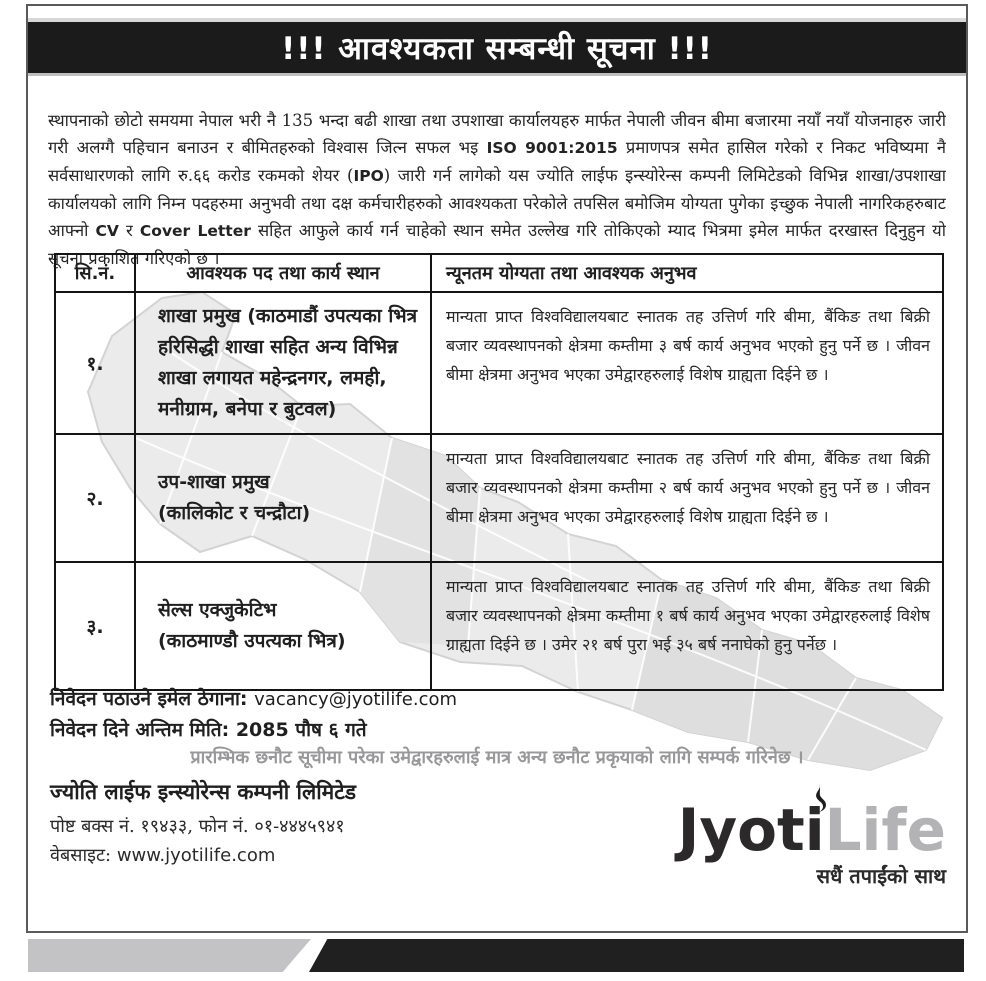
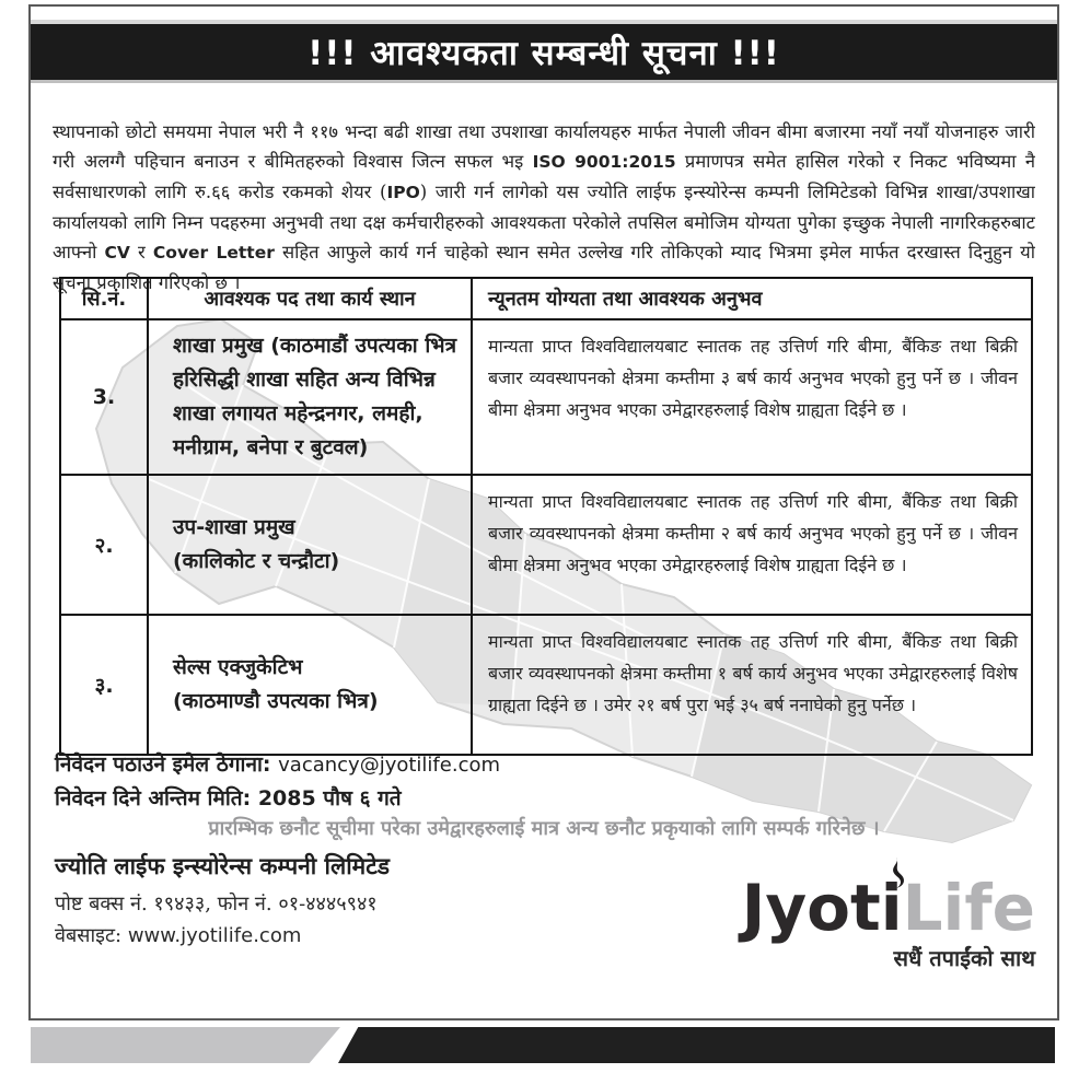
  !!! आवश्यकता सम्बन्धी सूचना !!!
- स्थापनाको छोटो समयमा नेपाल भरी नै 135 भन्दा बढी शाखा तथा उपशाखा कार्यालयहरु मार्फत नेपाली जीवन बीमा बजारमा नयाँ नयाँ योजनाहरु जारी गरी अलग्गै पहिचान बनाउन र बीमितहरुको विश्वास जित्न सफल भइ ISO 9001:2015 प्रमाणपत्र समेत हासिल गरेको र निकट भविष्यमा नै सर्वसाधारणको लागि रु.६६ करोड रकमको शेयर (IPO) जारी गर्न लागेको यस ज्योति लाईफ इन्स्योरेन्स कम्पनी लिमिटेडको विभिन्न शाखा/उपशाखा कार्यालयको लागि निम्न पदहरुमा अनुभवी तथा दक्ष कर्मचारीहरुको आवश्यकता परेकोले तपसिल बमोजिम योग्यता पुगेका इच्छुक नेपाली नागरिकहरुबाट आफ्नो CV र Cover Letter सहित आफुले कार्य गर्न चाहेको स्थान समेत उल्लेख गरि तोकिएको म्याद भित्रमा इमेल मार्फत दरखास्त दिनुहुन यो सूचना प्रकाशित गरिएको छ ।
+ स्थापनाको छोटो समयमा नेपाल भरी नै ११७ भन्दा बढी शाखा तथा उपशाखा कार्यालयहरु मार्फत नेपाली जीवन बीमा बजारमा नयाँ नयाँ योजनाहरु जारी गरी अलग्गै पहिचान बनाउन र बीमितहरुको विश्वास जित्न सफल भइ ISO 9001:2015 प्रमाणपत्र समेत हासिल गरेको र निकट भविष्यमा नै सर्वसाधारणको लागि रु.६६ करोड रकमको शेयर (IPO) जारी गर्न लागेको यस ज्योति लाईफ इन्स्योरेन्स कम्पनी लिमिटेडको विभिन्न शाखा/उपशाखा कार्यालयको लागि निम्न पदहरुमा अनुभवी तथा दक्ष कर्मचारीहरुको आवश्यकता परेकोले तपसिल बमोजिम योग्यता पुगेका इच्छुक नेपाली नागरिकहरुबाट आफ्नो CV र Cover Letter सहित आफुले कार्य गर्न चाहेको स्थान समेत उल्लेख गरि तोकिएको म्याद भित्रमा इमेल मार्फत दरखास्त दिनुहुन यो सूचना प्रकाशित गरिएको छ ।
  सि.नं.	आवश्यक पद तथा कार्य स्थान	न्यूनतम योग्यता तथा आवश्यक अनुभव
- १.	शाखा प्रमुख (काठमाडौं उपत्यका भित्र हरिसिद्धी शाखा सहित अन्य विभिन्न शाखा लगायत महेन्द्रनगर, लमही, मनीग्राम, बनेपा र बुटवल)	मान्यता प्राप्त विश्वविद्यालयबाट स्नातक तह उत्तिर्ण गरि बीमा, बैंकिङ तथा बिक्री बजार व्यवस्थापनको क्षेत्रमा कम्तीमा ३ बर्ष कार्य अनुभव भएको हुनु पर्ने छ । जीवन बीमा क्षेत्रमा अनुभव भएका उमेद्वारहरुलाई विशेष ग्राह्यता दिईने छ ।
+ 3.	शाखा प्रमुख (काठमाडौं उपत्यका भित्र हरिसिद्धी शाखा सहित अन्य विभिन्न शाखा लगायत महेन्द्रनगर, लमही, मनीग्राम, बनेपा र बुटवल)	मान्यता प्राप्त विश्वविद्यालयबाट स्नातक तह उत्तिर्ण गरि बीमा, बैंकिङ तथा बिक्री बजार व्यवस्थापनको क्षेत्रमा कम्तीमा ३ बर्ष कार्य अनुभव भएको हुनु पर्ने छ । जीवन बीमा क्षेत्रमा अनुभव भएका उमेद्वारहरुलाई विशेष ग्राह्यता दिईने छ ।
  २.	उप-शाखा प्रमुख (कालिकोट र चन्द्रौटा)	मान्यता प्राप्त विश्वविद्यालयबाट स्नातक तह उत्तिर्ण गरि बीमा, बैंकिङ तथा बिक्री बजार व्यवस्थापनको क्षेत्रमा कम्तीमा २ बर्ष कार्य अनुभव भएको हुनु पर्ने छ । जीवन बीमा क्षेत्रमा अनुभव भएका उमेद्वारहरुलाई विशेष ग्राह्यता दिईने छ ।
  ३.	सेल्स एक्जुकेटिभ (काठमाण्डौ उपत्यका भित्र)	मान्यता प्राप्त विश्वविद्यालयबाट स्नातक तह उत्तिर्ण गरि बीमा, बैंकिङ तथा बिक्री बजार व्यवस्थापनको क्षेत्रमा कम्तीमा १ बर्ष कार्य अनुभव भएका उमेद्वारहरुलाई विशेष ग्राह्यता दिईने छ । उमेर २१ बर्ष पुरा भई ३५ बर्ष ननाघेको हुनु पर्नेछ ।
  निवेदन पठाउने इमेल ठेगाना: vacancy@jyotilife.com
  निवेदन दिने अन्तिम मिति: 2085 पौष ६ गते
  प्रारम्भिक छनौट सूचीमा परेका उमेद्वारहरुलाई मात्र अन्य छनौट प्रकृयाको लागि सम्पर्क गरिनेछ ।
  ज्योति लाईफ इन्स्योरेन्स कम्पनी लिमिटेड
  पोष्ट बक्स नं. १९४३३, फोन नं. ०१-४४४५९४१
  वेबसाइट: www.jyotilife.com
  JyotiLife
  सधैं तपाईंको साथ
